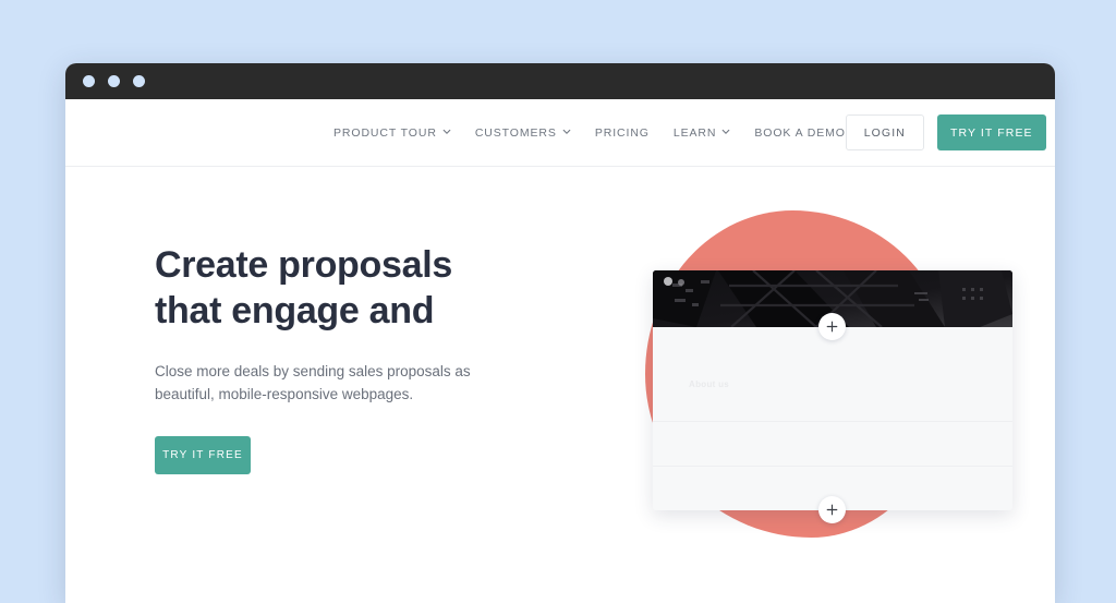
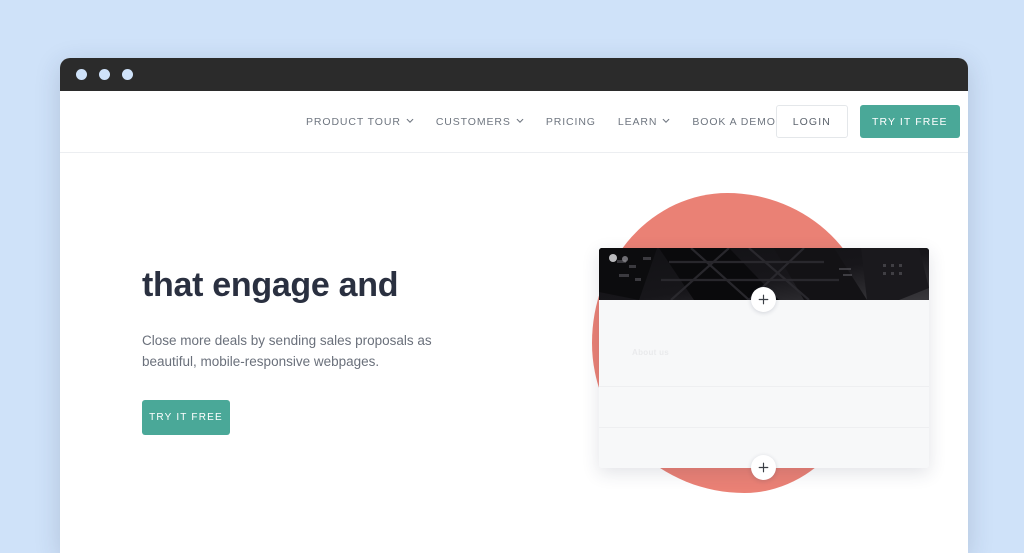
  PRODUCT TOUR
  CUSTOMERS
  PRICING
  LEARN
  BOOK A DEMO
  LOGIN
  TRY IT FREE
- Create proposals
  that engage and
  Close more deals by sending sales proposals as beautiful, mobile-responsive webpages.
  TRY IT FREE
